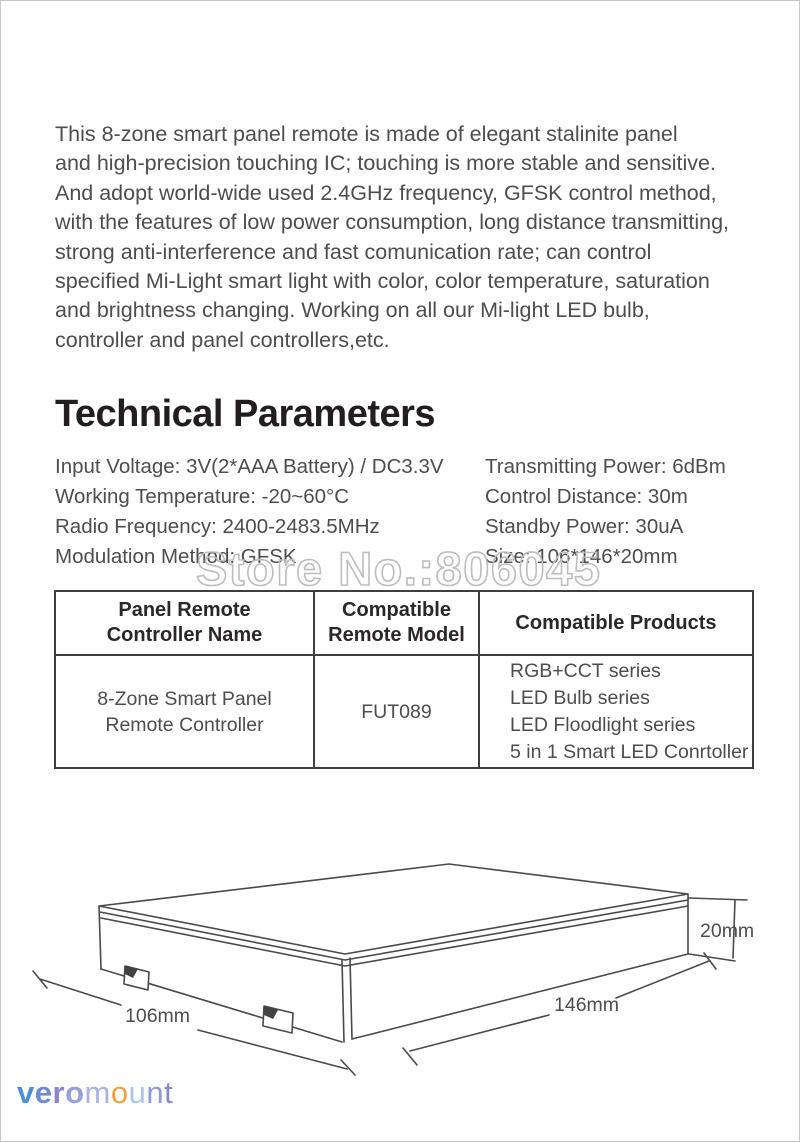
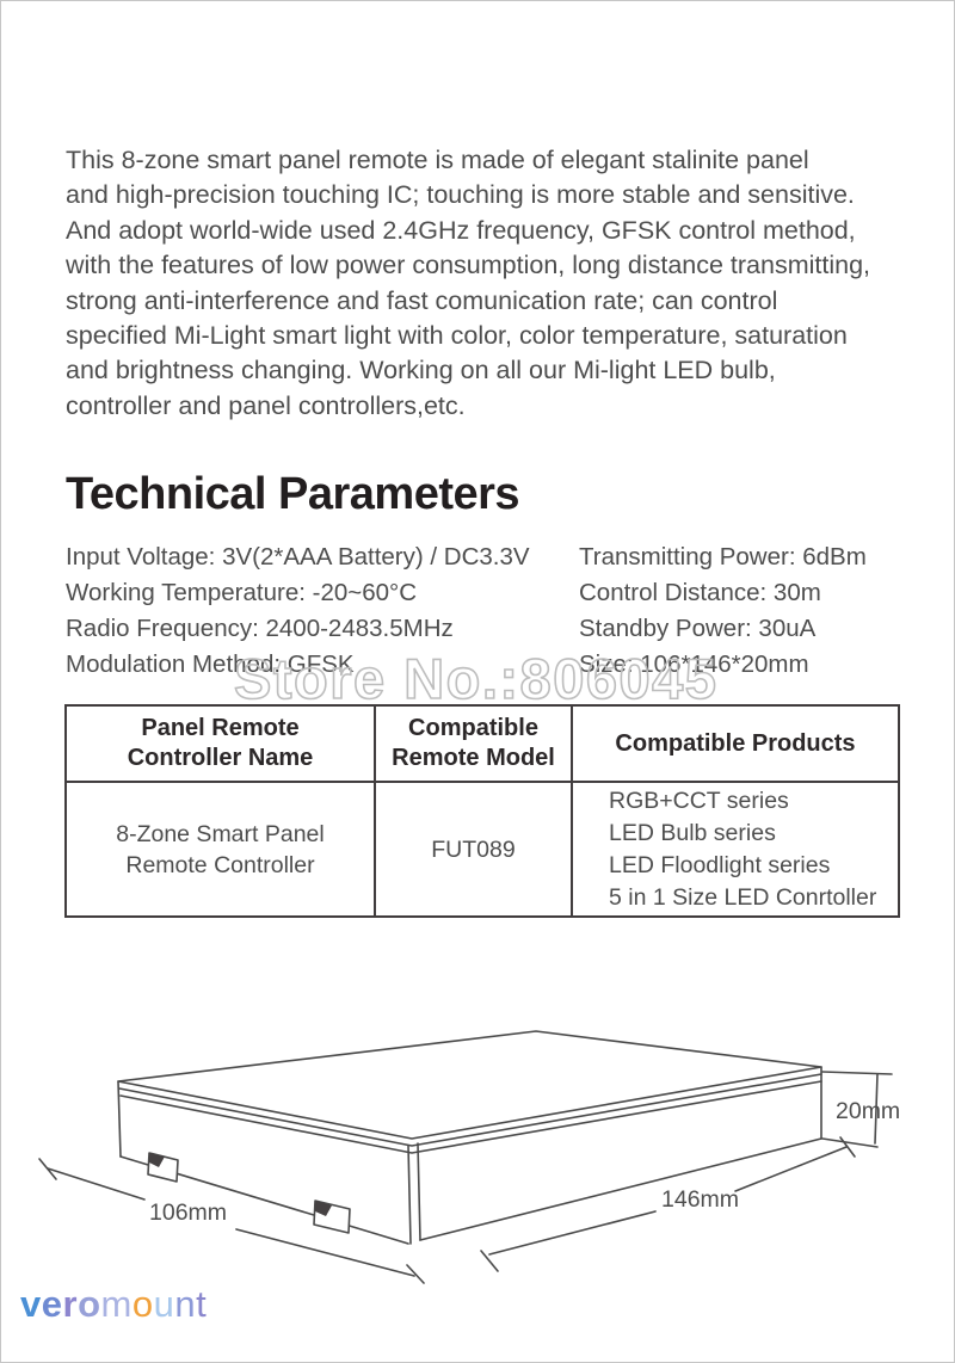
  This 8-zone smart panel remote is made of elegant stalinite panel
  and high-precision touching IC; touching is more stable and sensitive.
  And adopt world-wide used 2.4GHz frequency, GFSK control method,
  with the features of low power consumption, long distance transmitting,
  strong anti-interference and fast comunication rate; can control
  specified Mi-Light smart light with color, color temperature, saturation
  and brightness changing. Working on all our Mi-light LED bulb,
  controller and panel controllers,etc.
  Technical Parameters
  Input Voltage: 3V(2*AAA Battery) / DC3.3V
  Working Temperature: -20~60°C
  Radio Frequency: 2400-2483.5MHz
  Modulation Method: GFSK
  Transmitting Power: 6dBm
  Control Distance: 30m
  Standby Power: 30uA
  Size: 106*146*20mm
  Store No.:806045
  Panel Remote Controller Name	Compatible Remote Model	Compatible Products
- 8-Zone Smart Panel Remote Controller	FUT089	RGB+CCT series LED Bulb series LED Floodlight series 5 in 1 Smart LED Conrtoller
+ 8-Zone Smart Panel Remote Controller	FUT089	RGB+CCT series LED Bulb series LED Floodlight series 5 in 1 Size LED Conrtoller
  106mm
  146mm
  20mm
  veromount
